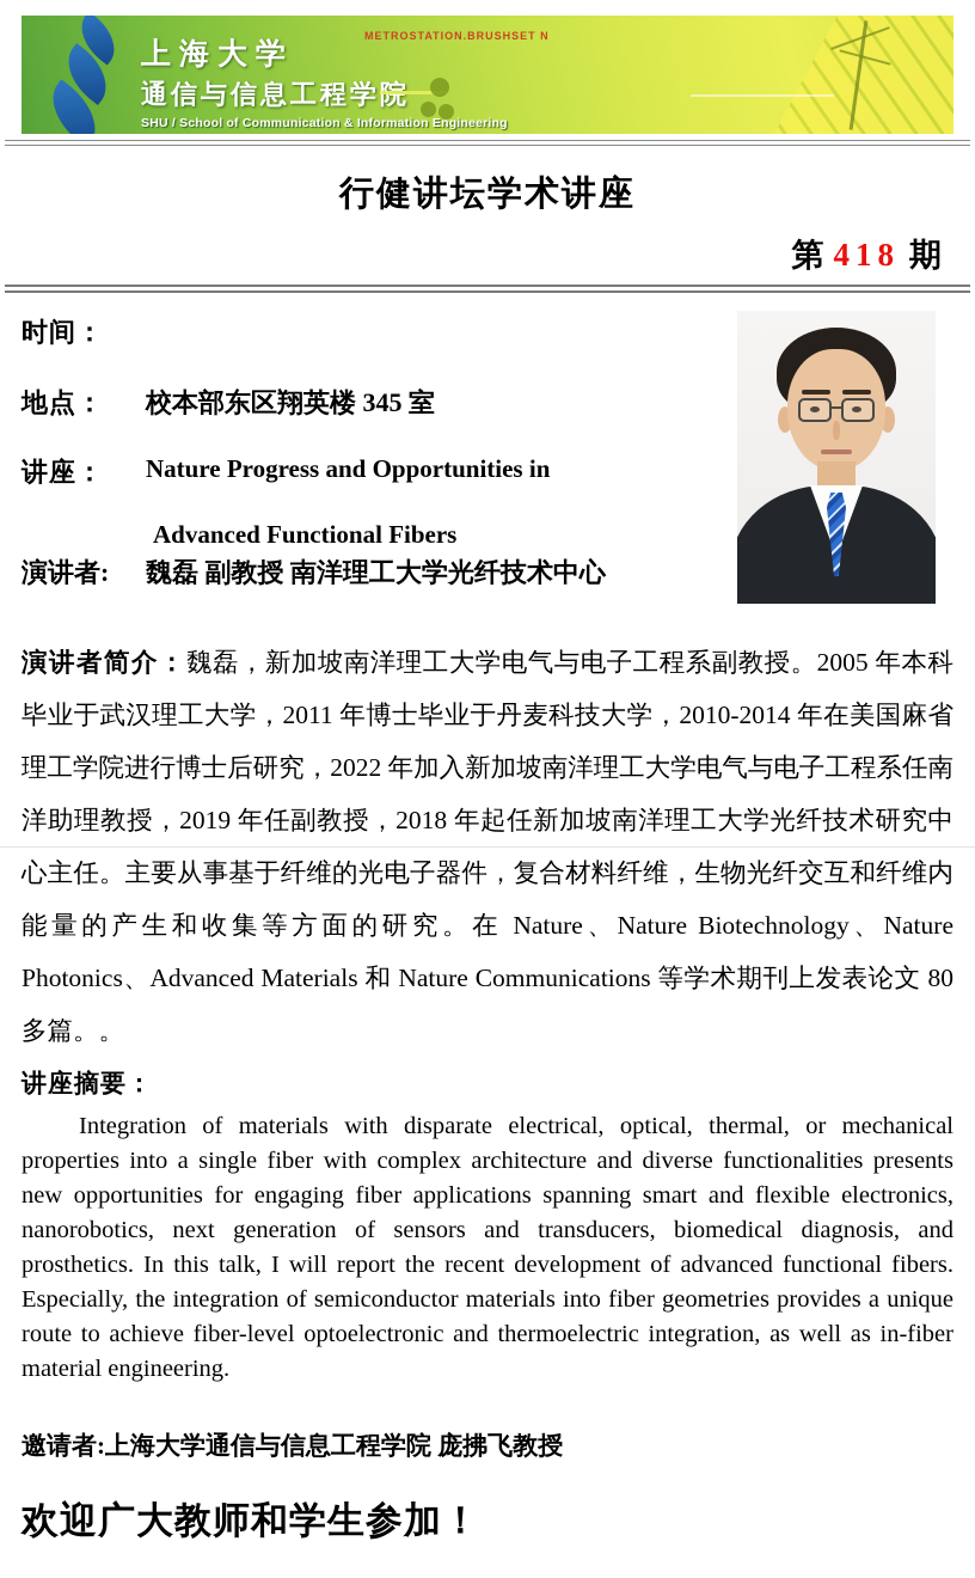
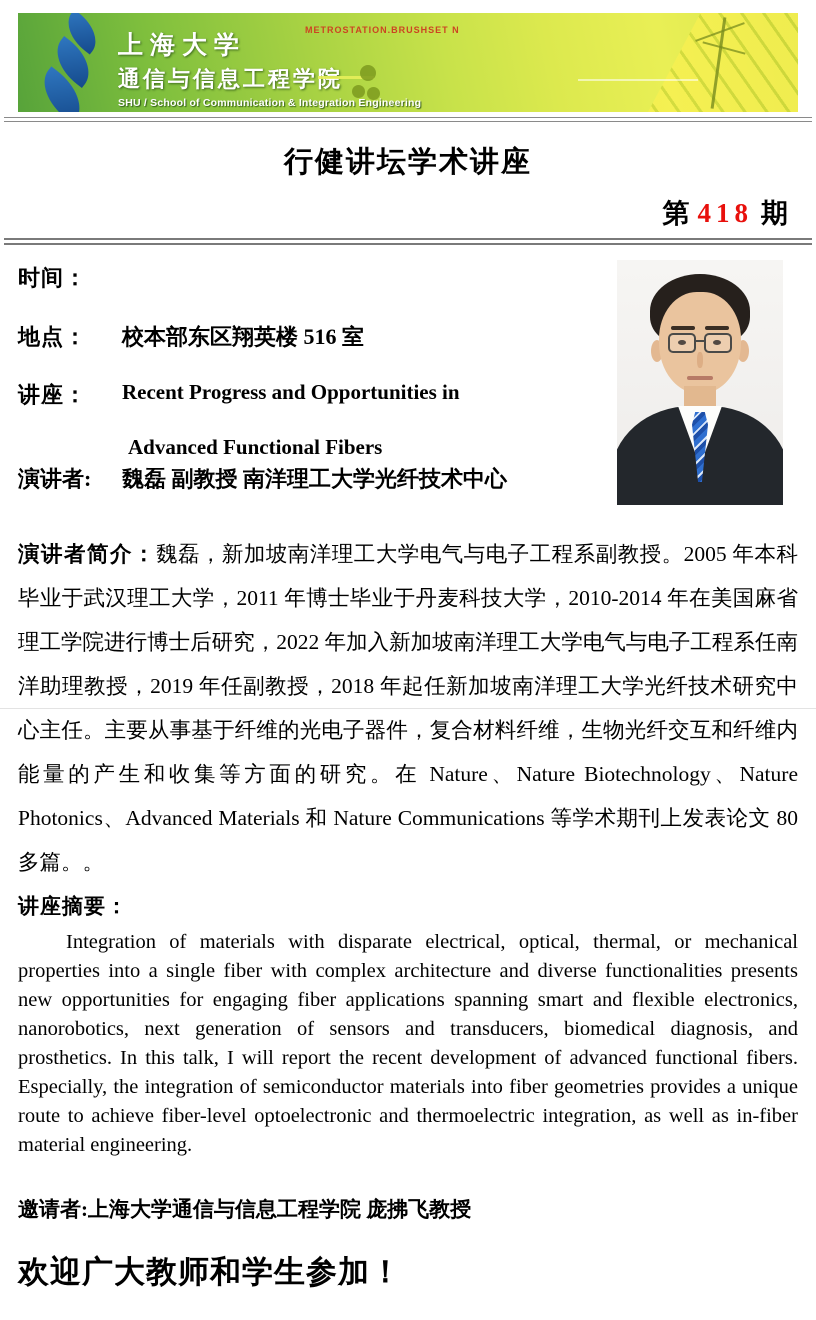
  上海大学
  通信与信息工程学
- SHU / School of Communication & Information Engineering
+ SHU / School of Communication & Integration Engineering
  METROSTATION.BRUSHSET N
  行健讲坛学术讲座
  第 418 期
  时间：
  地点：
- 校本部东区翔英楼 345 室
+ 校本部东区翔英楼 516 室
  讲座：
- Nature Progress and Opportunities in
+ Recent Progress and Opportunities in
  Advanced Functional Fibers
  演讲者:
  魏磊 副教授 南洋理工大学光纤技术中心
  演讲者简介：魏磊，新加坡南洋理工大学电气与电子工程系副教授。2005 年本科毕业于武汉理工大学，2011 年博士毕业于丹麦科技大学，2010-2014 年在美国麻省理工学院进行博士后研究，2022 年加入新加坡南洋理工大学电气与电子工程系任南洋助理教授，2019 年任副教授，2018 年起任新加坡南洋理工大学光纤技术研究中心主任。主要从事基于纤维的光电子器件，复合材料纤维，生物光纤交互和纤维内能量的产生和收集等方面的研究。在 Nature、Nature Biotechnology、Nature Photonics、Advanced Materials 和 Nature Communications 等学术期刊上发表论文 80 多篇。。
  讲座摘要：
  Integration of materials with disparate electrical, optical, thermal, or mechanical properties into a single fiber with complex architecture and diverse functionalities presents new opportunities for engaging fiber applications spanning smart and flexible electronics, nanorobotics, next generation of sensors and transducers, biomedical diagnosis, and prosthetics. In this talk, I will report the recent development of advanced functional fibers. Especially, the integration of semiconductor materials into fiber geometries provides a unique route to achieve fiber-level optoelectronic and thermoelectric integration, as well as in-fiber material engineering.
  邀请者:上海大学通信与信息工程学院 庞拂飞教授
  欢迎广大教师和学生参加！
